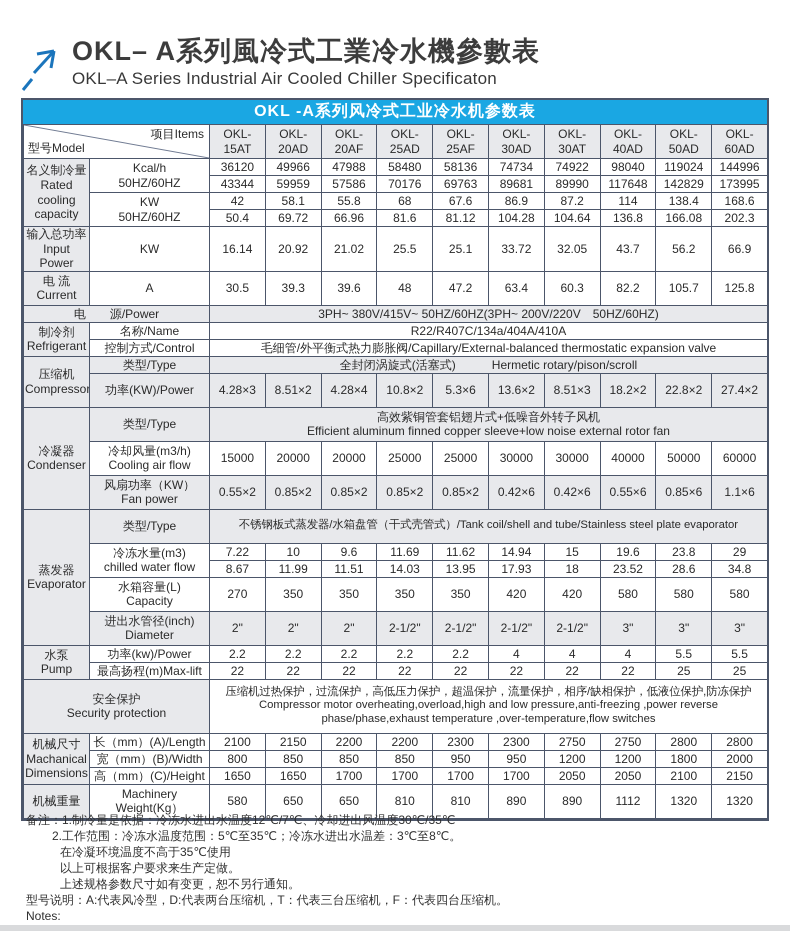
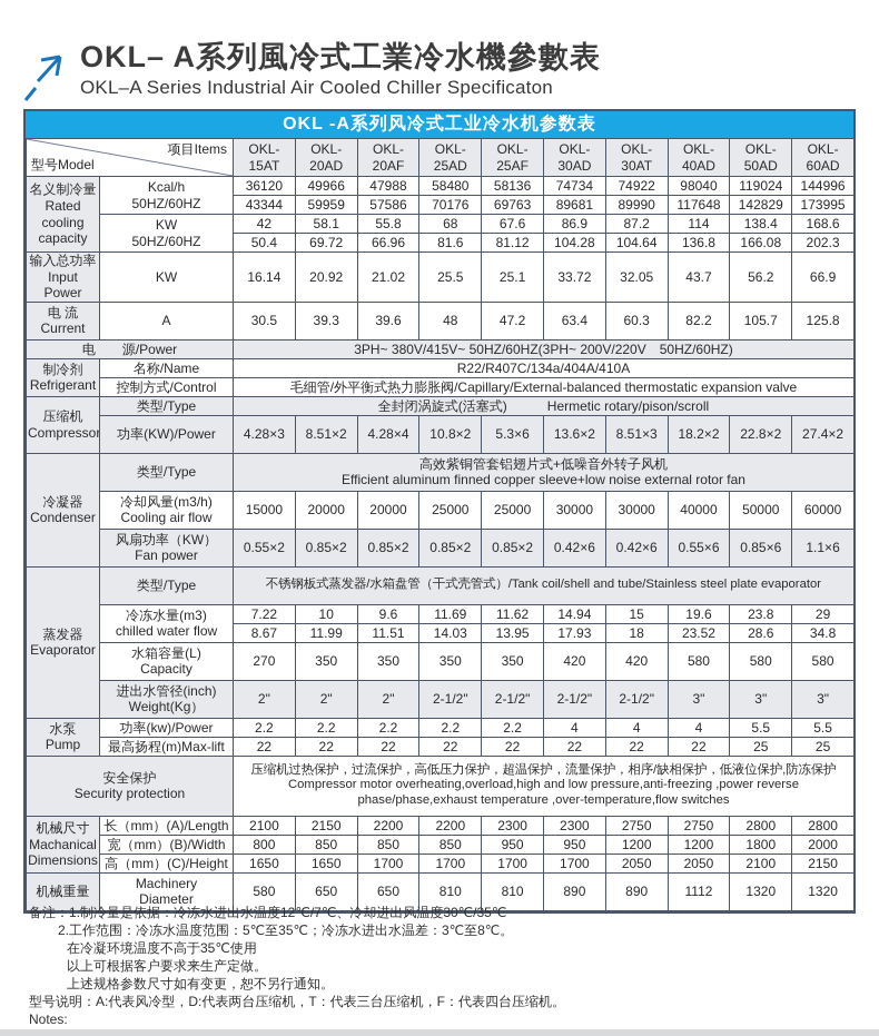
  OKL– A系列風冷式工業冷水機參數表
  OKL–A Series Industrial Air Cooled Chiller Specificaton
  OKL -A系列风冷式工业冷水机参数表
  型号Model 项目Items	OKL-15AT	OKL-20AD	OKL-20AF	OKL-25AD	OKL-25AF	OKL-30AD	OKL-30AT	OKL-40AD	OKL-50AD	OKL-60AD
  名义制冷量Ratedcoolingcapacity	Kcal/h50HZ/60HZ	36120	49966	47988	58480	58136	74734	74922	98040	119024	144996
  43344	59959	57586	70176	69763	89681	89990	117648	142829	173995
  KW50HZ/60HZ	42	58.1	55.8	68	67.6	86.9	87.2	114	138.4	168.6
  50.4	69.72	66.96	81.6	81.12	104.28	104.64	136.8	166.08	202.3
  输入总功率Input Power	KW	16.14	20.92	21.02	25.5	25.1	33.72	32.05	43.7	56.2	66.9
  电 流Current	A	30.5	39.3	39.6	48	47.2	63.4	60.3	82.2	105.7	125.8
  电 源/Power	3PH~ 380V/415V~ 50HZ/60HZ(3PH~ 200V/220V 50HZ/60HZ)
  制冷剂Refrigerant	名称/Name	R22/R407C/134a/404A/410A
  控制方式/Control	毛细管/外平衡式热力膨胀阀/Capillary/External-balanced thermostatic expansion valve
  压缩机Compressor	类型/Type	全封闭涡旋式(活塞式) Hermetic rotary/pison/scroll
  功率(KW)/Power	4.28×3	8.51×2	4.28×4	10.8×2	5.3×6	13.6×2	8.51×3	18.2×2	22.8×2	27.4×2
  冷凝器Condenser	类型/Type	高效紫铜管套铝翅片式+低噪音外转子风机Efficient aluminum finned copper sleeve+low noise external rotor fan
  冷却风量(m3/h)Cooling air flow	15000	20000	20000	25000	25000	30000	30000	40000	50000	60000
  风扇功率（KW）Fan power	0.55×2	0.85×2	0.85×2	0.85×2	0.85×2	0.42×6	0.42×6	0.55×6	0.85×6	1.1×6
  蒸发器Evaporator	类型/Type	不锈钢板式蒸发器/水箱盘管（干式壳管式）/Tank coil/shell and tube/Stainless steel plate evaporator
  冷冻水量(m3)chilled water flow	7.22	10	9.6	11.69	11.62	14.94	15	19.6	23.8	29
  8.67	11.99	11.51	14.03	13.95	17.93	18	23.52	28.6	34.8
  水箱容量(L)Capacity	270	350	350	350	350	420	420	580	580	580
- 进出水管径(inch)Diameter	2"	2"	2"	2-1/2"	2-1/2"	2-1/2"	2-1/2"	3"	3"	3"
+ 进出水管径(inch)Weight(Kg）	2"	2"	2"	2-1/2"	2-1/2"	2-1/2"	2-1/2"	3"	3"	3"
  水泵Pump	功率(kw)/Power	2.2	2.2	2.2	2.2	2.2	4	4	4	5.5	5.5
  最高扬程(m)Max-lift	22	22	22	22	22	22	22	22	25	25
  安全保护Security protection	压缩机过热保护，过流保护，高低压力保护，超温保护，流量保护，相序/缺相保护，低液位保护,防冻保护Compressor motor overheating,overload,high and low pressure,anti-freezing ,power reversephase/phase,exhaust temperature ,over-temperature,flow switches
  机械尺寸MachanicalDimensions	长（mm）(A)/Length	2100	2150	2200	2200	2300	2300	2750	2750	2800	2800
  宽（mm）(B)/Width	800	850	850	850	950	950	1200	1200	1800	2000
  高（mm）(C)/Height	1650	1650	1700	1700	1700	1700	2050	2050	2100	2150
- 机械重量	MachineryWeight(Kg）	580	650	650	810	810	890	890	1112	1320	1320
+ 机械重量	MachineryDiameter	580	650	650	810	810	890	890	1112	1320	1320
  备注：1.制冷量是依据：冷冻水进出水温度12℃/7℃、冷却进出风温度30℃/35℃
  2.工作范围：冷冻水温度范围：5℃至35℃；冷冻水进出水温差：3℃至8℃。
  在冷凝环境温度不高于35℃使用
  以上可根据客户要求来生产定做。
  上述规格参数尺寸如有变更，恕不另行通知。
  型号说明：A:代表风冷型，D:代表两台压缩机，T：代表三台压缩机，F：代表四台压缩机。
  Notes:
